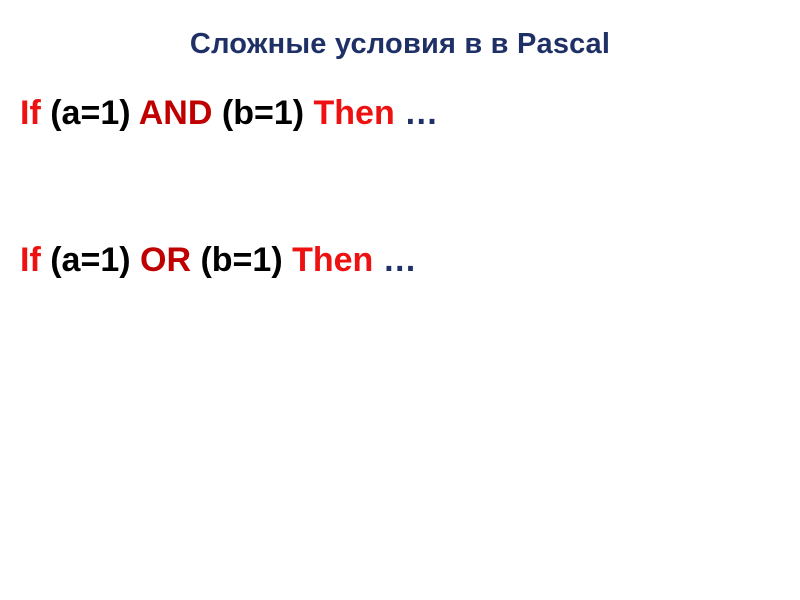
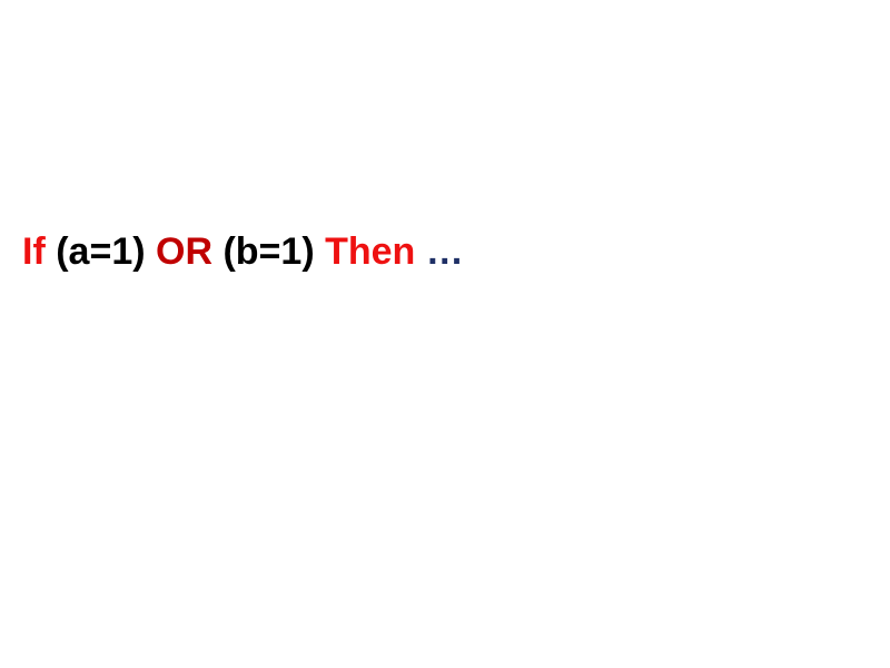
- Сложные условия в в Pascal
- If (a=1) AND (b=1) Then …
  If (a=1) OR (b=1) Then …
